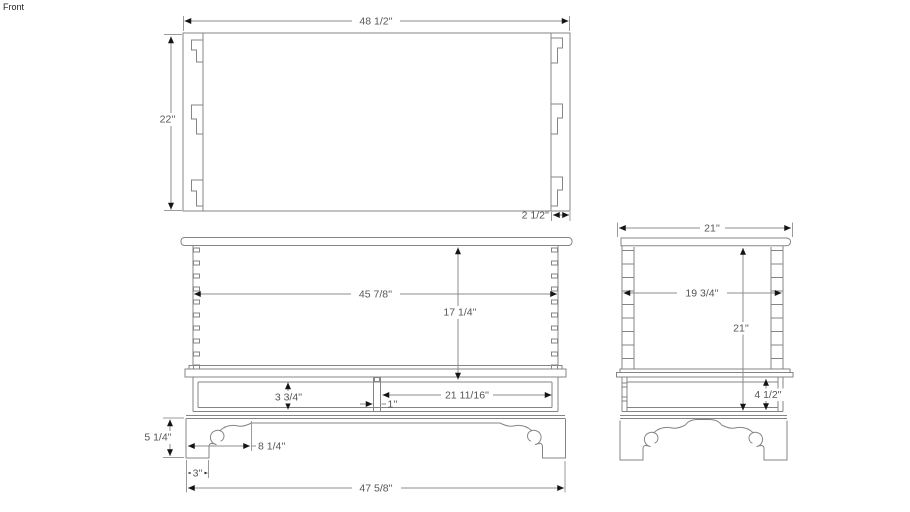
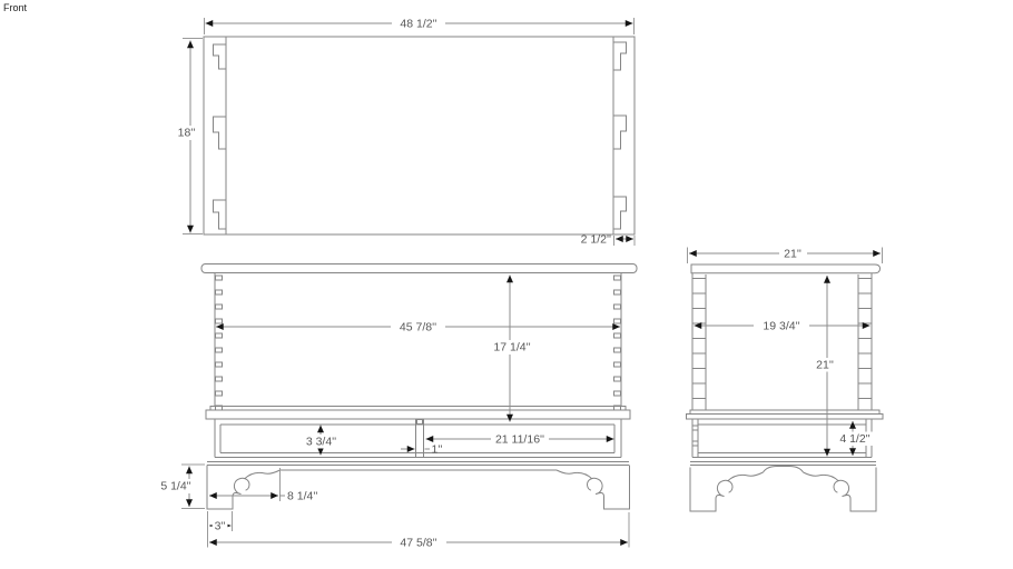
  48 1/2''
- 22''
+ 18''
  2 1/2''
  45 7/8''
  17 1/4''
  3 3/4''
  21 11/16''
  1''
  5 1/4''
  8 1/4''
  3''
  47 5/8''
  21''
  19 3/4''
  21''
  4 1/2''
  Front
